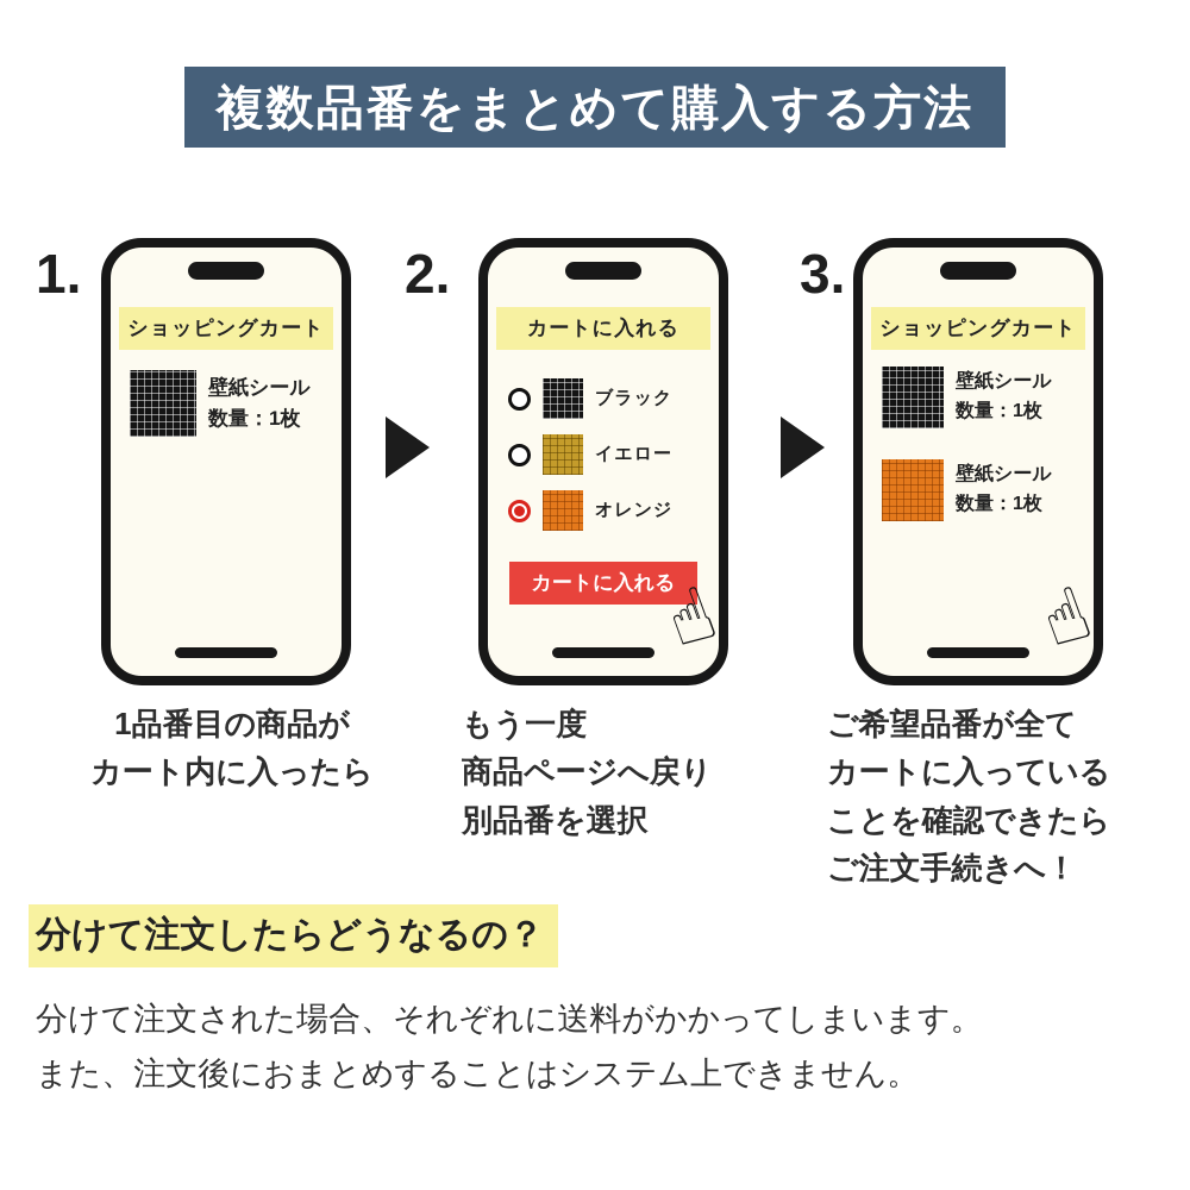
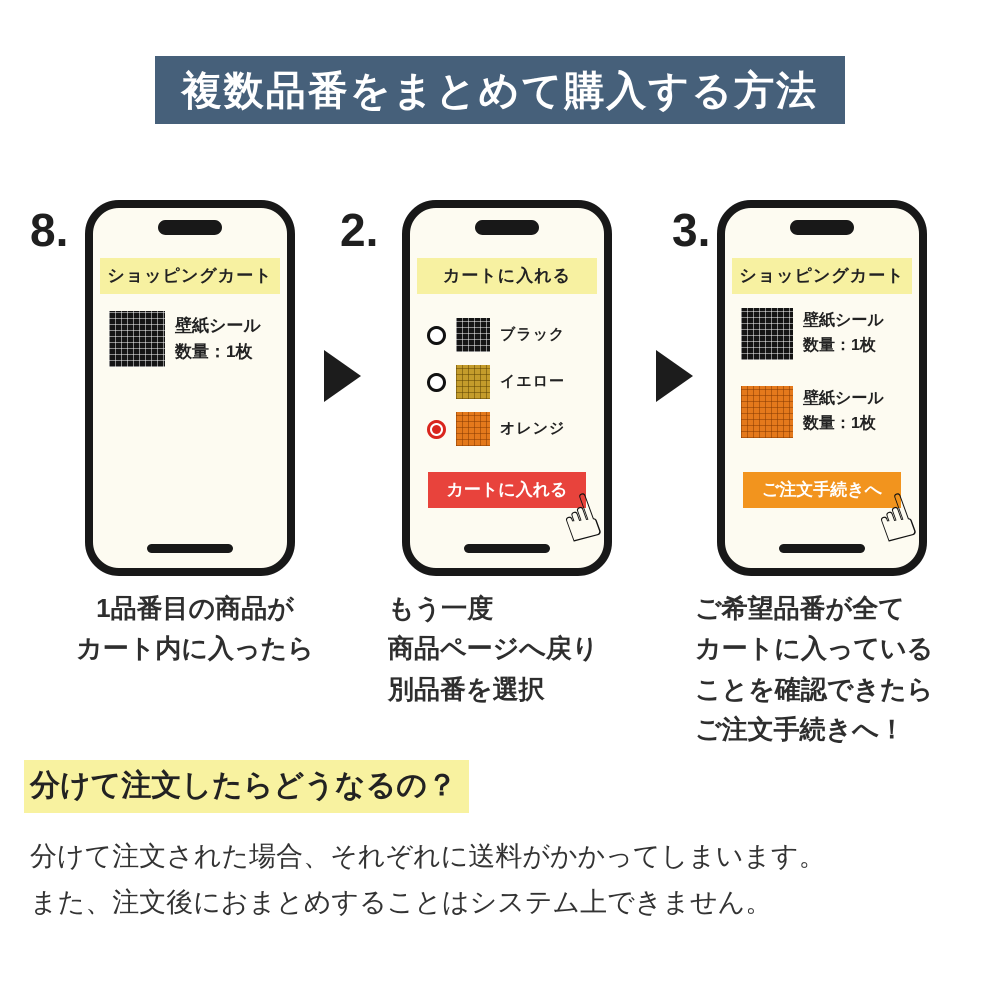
  複数品番をまとめて購入する方法
- 1.
+ 8.
  2.
  3.
  ショッピングカート
  壁紙シール
  数量：1枚
  カートに入れる
  ブラック
  イエロー
  オレンジ
  カートに入れる
  ショッピングカート
  壁紙シール
  数量：1枚
  壁紙シール
  数量：1枚
+ ご注文手続きへ
  1品番目の商品が
  カート内に入ったら
  もう一度
  商品ページへ戻り
  別品番を選択
  ご希望品番が全て
  カートに入っている
  ことを確認できたら
  ご注文手続きへ！
  分けて注文したらどうなるの？
  分けて注文された場合、それぞれに送料がかかってしまいます。
  また、注文後におまとめすることはシステム上できません。
